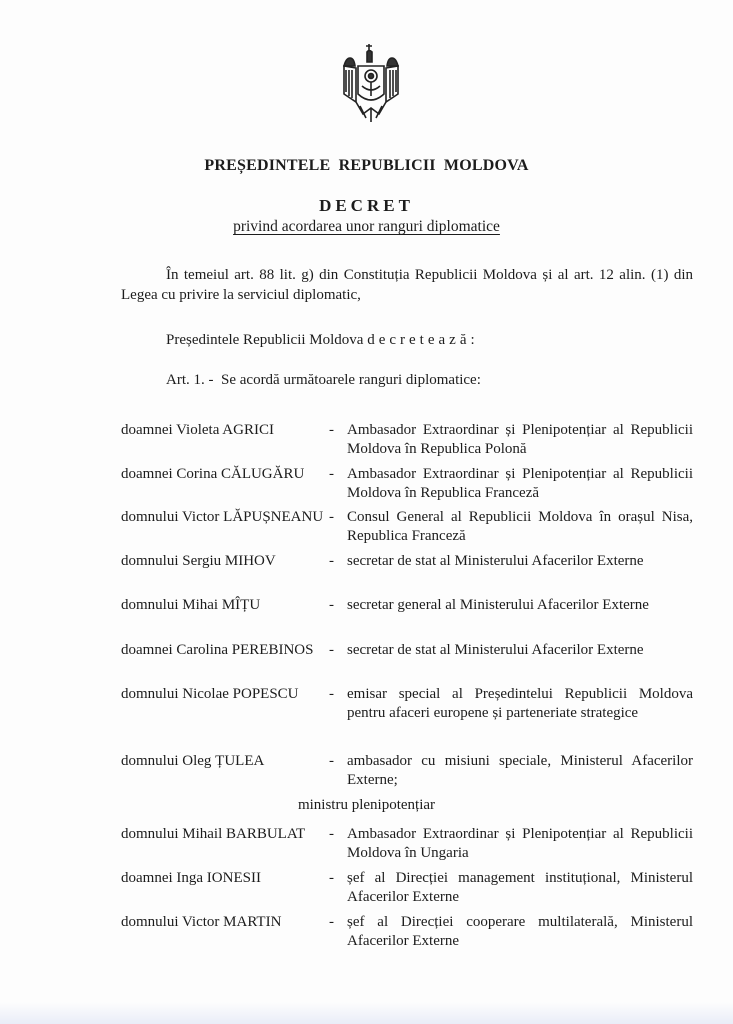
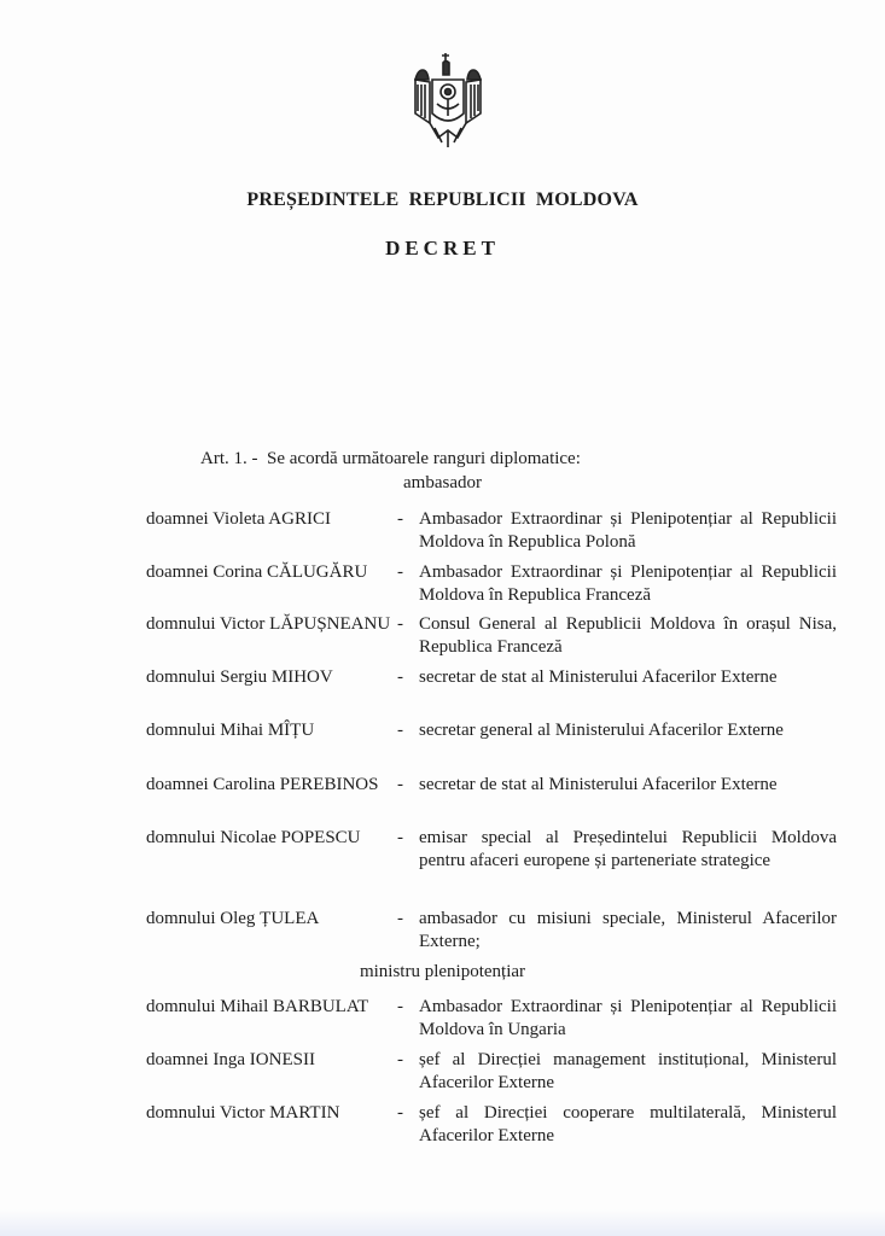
  PREȘEDINTELE REPUBLICII MOLDOVA
  DECRET
- privind acordarea unor ranguri diplomatice
- În temeiul art. 88 lit. g) din Constituția Republicii Moldova și al art. 12 alin. (1) din Legea cu privire la serviciul diplomatic,
- Președintele Republicii Moldova decretează:
  Art. 1. - Se acordă următoarele ranguri diplomatice:
+ ambasador
  doamnei Violeta AGRICI
  -
  Ambasador Extraordinar și Plenipotențiar al Republicii Moldova în Republica Polonă
  doamnei Corina CĂLUGĂRU
  -
  Ambasador Extraordinar și Plenipotențiar al Republicii Moldova în Republica Franceză
  domnului Victor LĂPUȘNEANU
  -
  Consul General al Republicii Moldova în orașul Nisa, Republica Franceză
  domnului Sergiu MIHOV
  -
  secretar de stat al Ministerului Afacerilor Externe
  domnului Mihai MÎȚU
  -
  secretar general al Ministerului Afacerilor Externe
  doamnei Carolina PEREBINOS
  -
  secretar de stat al Ministerului Afacerilor Externe
  domnului Nicolae POPESCU
  -
  emisar special al Președintelui Republicii Moldova pentru afaceri europene și parteneriate strategice
  domnului Oleg ȚULEA
  -
  ambasador cu misiuni speciale, Ministerul Afacerilor Externe;
  ministru plenipotențiar
  domnului Mihail BARBULAT
  -
  Ambasador Extraordinar și Plenipotențiar al Republicii Moldova în Ungaria
  doamnei Inga IONESII
  -
  șef al Direcției management instituțional, Ministerul Afacerilor Externe
  domnului Victor MARTIN
  -
  șef al Direcției cooperare multilaterală, Ministerul Afacerilor Externe
